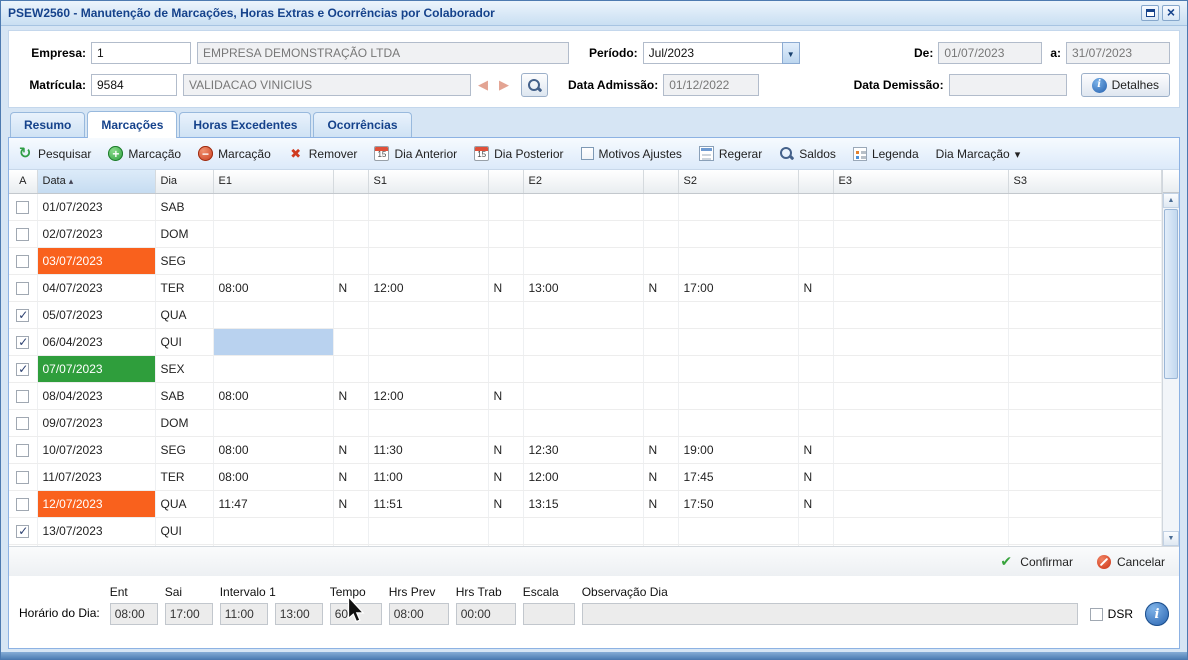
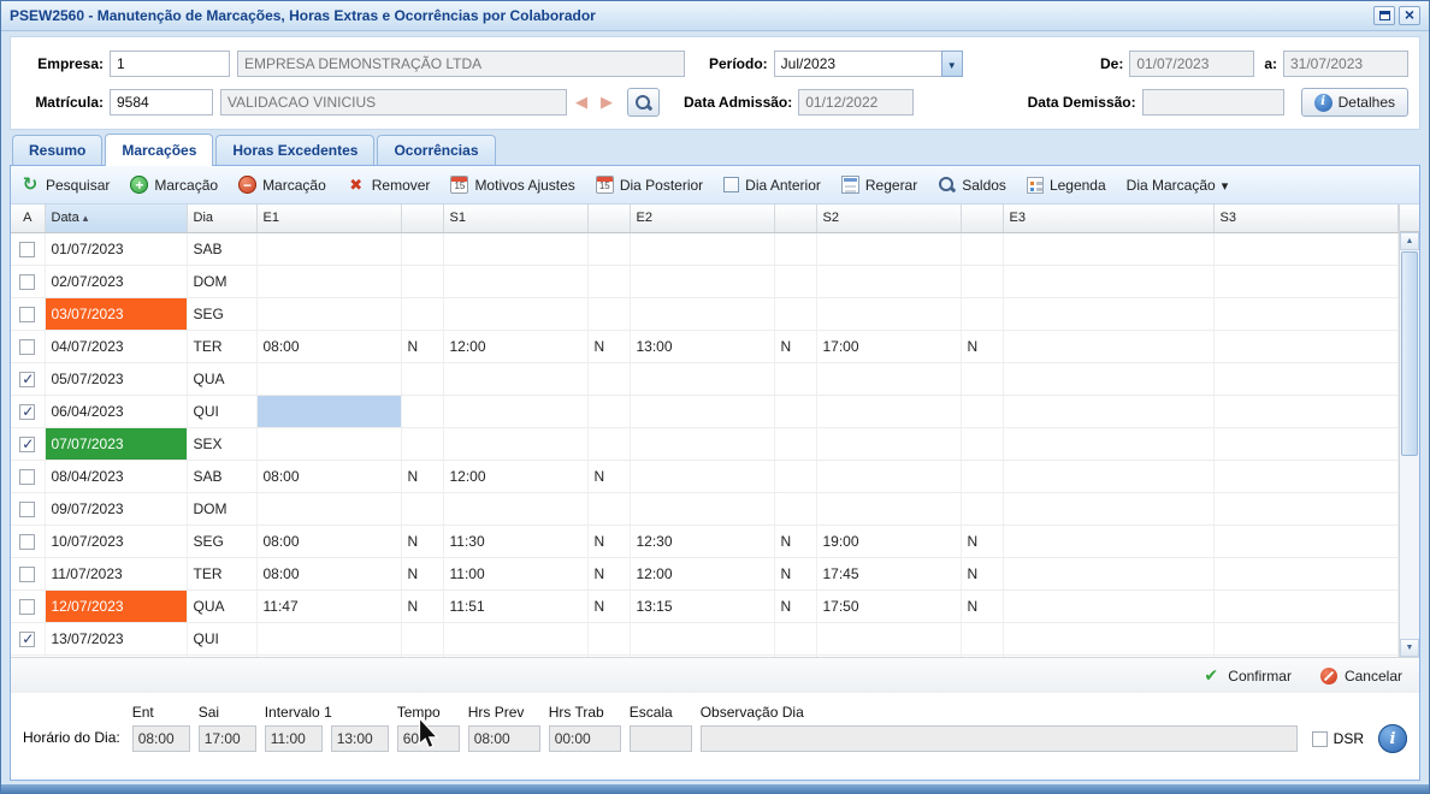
  PSEW2560 - Manutenção de Marcações, Horas Extras e Ocorrências por Colaborador
  Empresa:
  1
  EMPRESA DEMONSTRAÇÃO LTDA
  Período:
  Jul/2023
  De:
  01/07/2023
  a:
  31/07/2023
  Matrícula:
  9584
  VALIDACAO VINICIUS
  Data Admissão:
  01/12/2022
  Data Demissão:
  Detalhes
  Resumo
  Marcações
  Horas Excedentes
  Ocorrências
  Pesquisar
  Marcação
  Marcação
  Remover
- Dia Anterior
+ Motivos Ajustes
  Dia Posterior
- Motivos Ajustes
+ Dia Anterior
  Regerar
  Saldos
  Legenda
  Dia Marcação
  A	Data	Dia	E1		S1		E2		S2		E3	S3
  	01/07/2023	SAB
  	02/07/2023	DOM
  	03/07/2023	SEG
  	04/07/2023	TER	08:00	N	12:00	N	13:00	N	17:00	N
  	05/07/2023	QUA
  	06/04/2023	QUI
  	07/07/2023	SEX
  	08/04/2023	SAB	08:00	N	12:00	N
  	09/07/2023	DOM
  	10/07/2023	SEG	08:00	N	11:30	N	12:30	N	19:00	N
  	11/07/2023	TER	08:00	N	11:00	N	12:00	N	17:45	N
  	12/07/2023	QUA	11:47	N	11:51	N	13:15	N	17:50	N
  	13/07/2023	QUI
  Confirmar
  Cancelar
  Horário do Dia:
  Ent
  Sai
  Intervalo 1
  Tempo
  Hrs Prev
  Hrs Trab
  Escala
  Observação Dia
  08:00
  17:00
  11:00
  13:00
  60
  08:00
  00:00
  DSR
